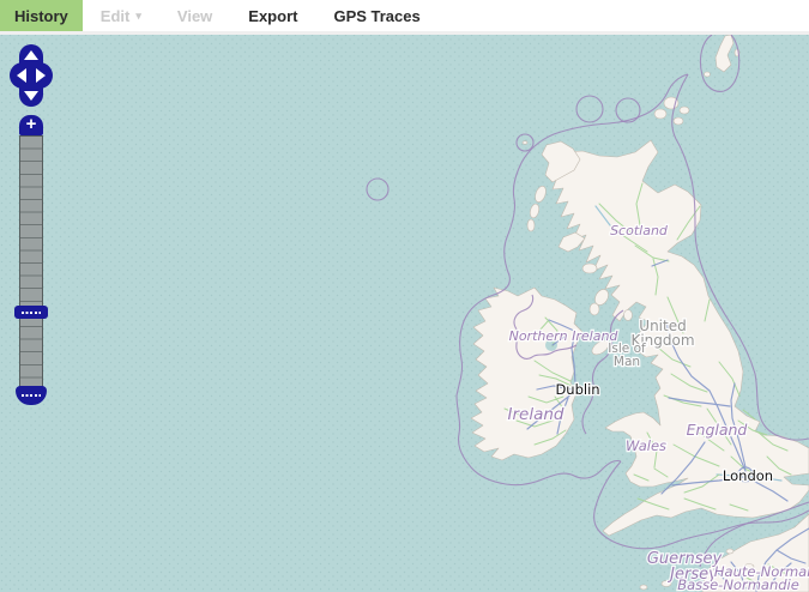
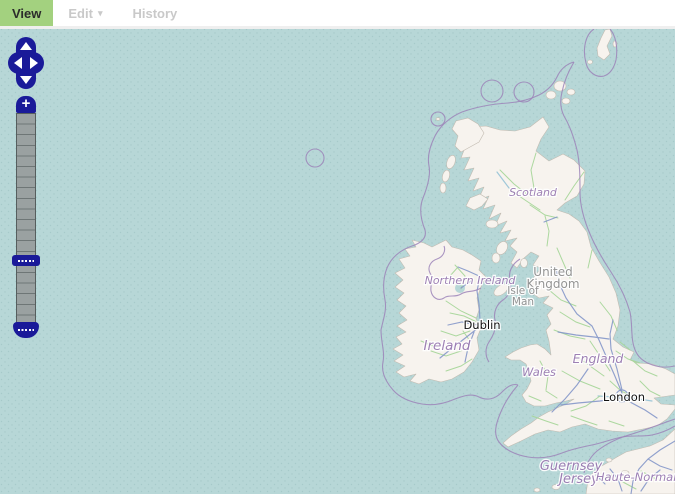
- History
+ View
  Edit
  ▾
- View
+ History
- Export
- GPS Traces
  Scotland
  Northern Ireland
  United
  Kingdom
  Isle of
  Man
  Dublin
  Ireland
  Wales
  England
  London
  Guernsey
  Jersey
  Haute-Norma
- Basse-Normandie
  +
